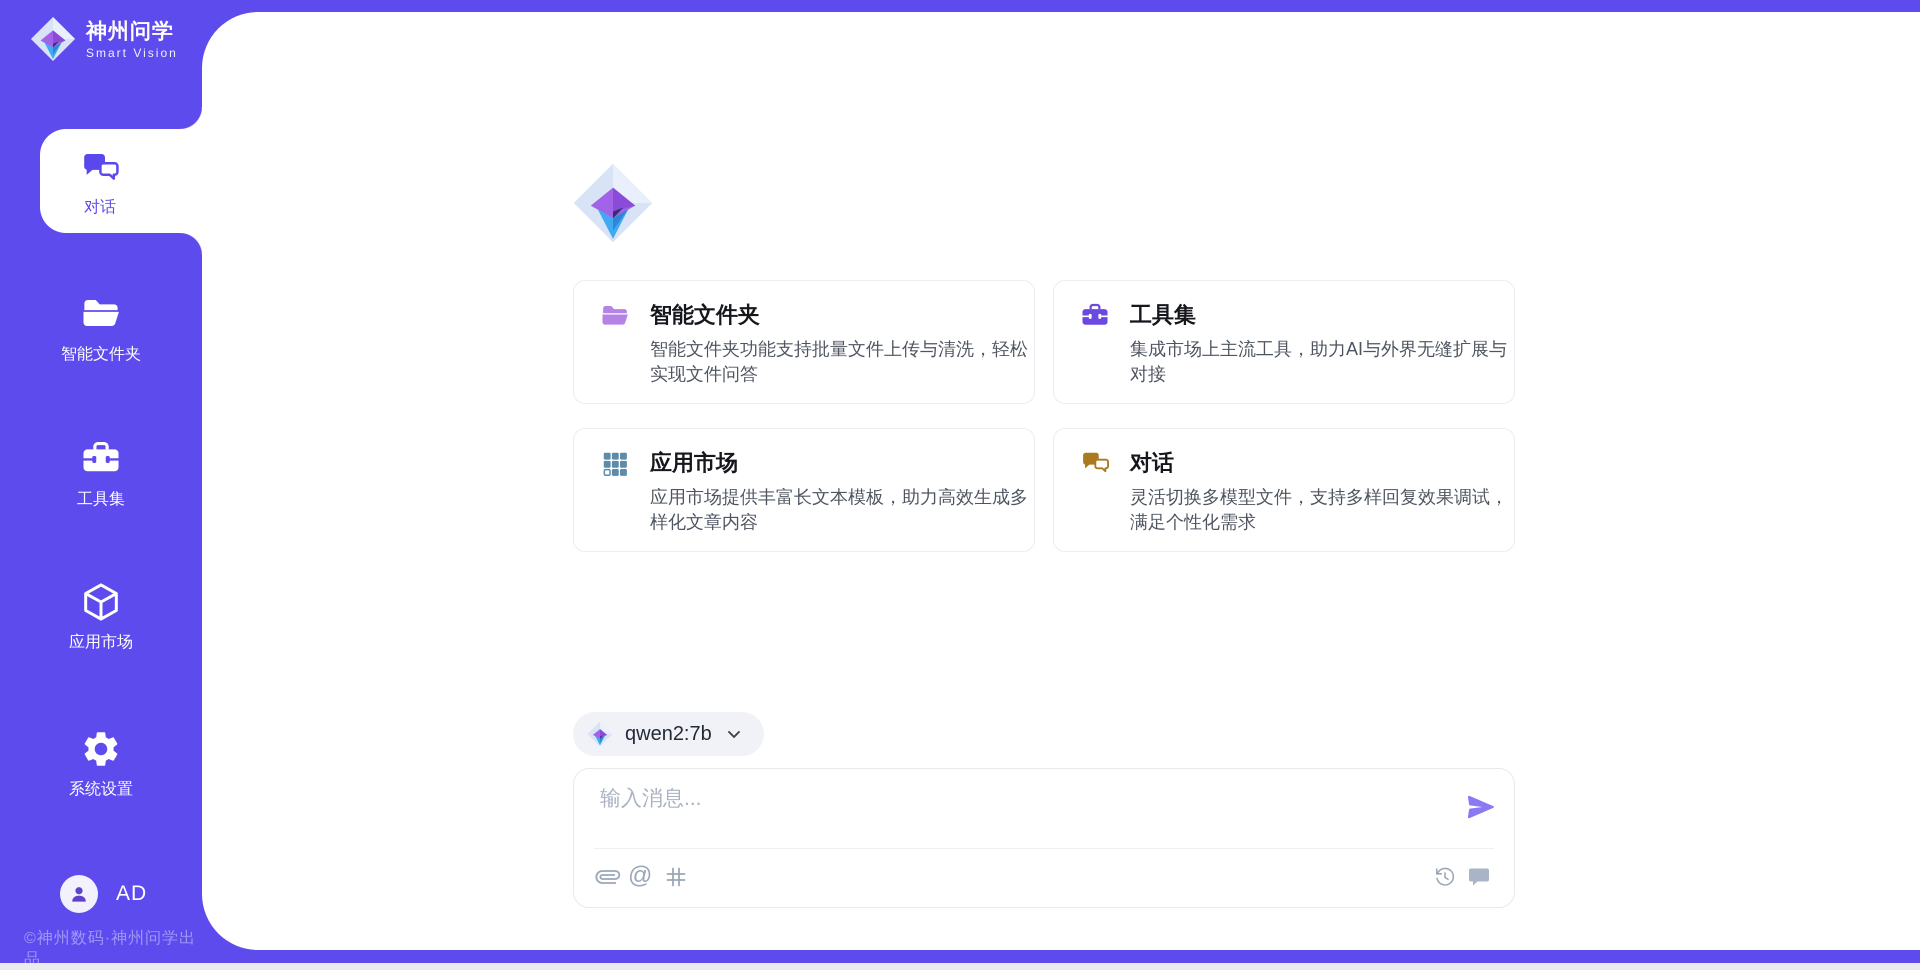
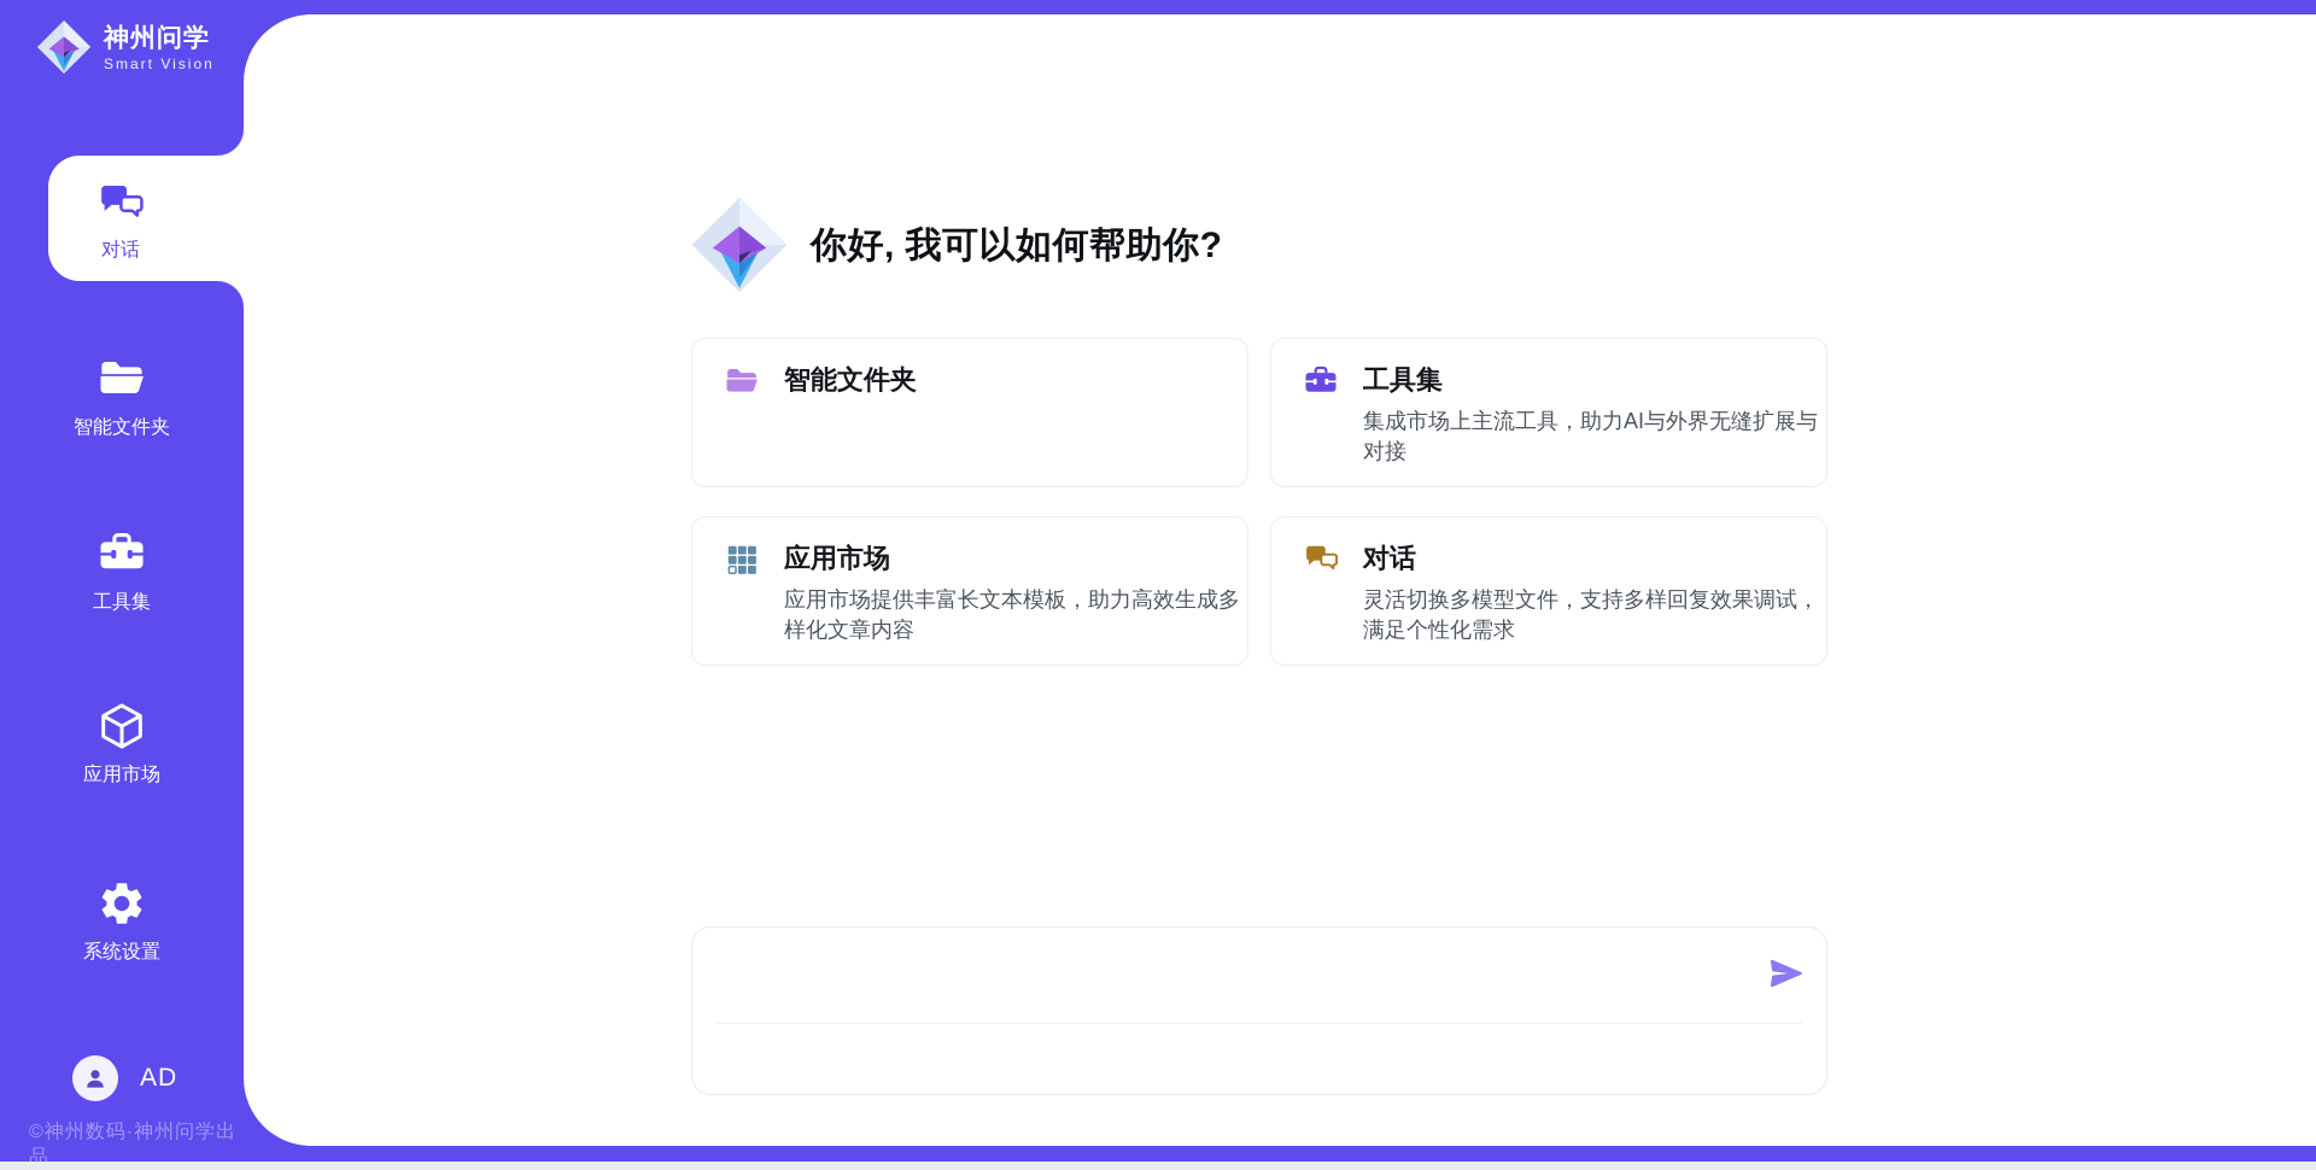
  神州问学
  Smart Vision
  对话
  智能文件夹
  工具集
  应用市场
  系统设置
  AD
  ©神州数码·神州问学出品
+ 你好, 我可以如何帮助你?
  智能文件夹
- 智能文件夹功能支持批量文件上传与清洗，轻松
- 实现文件问答
  工具集
  集成市场上主流工具，助力AI与外界无缝扩展与
  对接
  应用市场
  应用市场提供丰富长文本模板，助力高效生成多
  样化文章内容
  对话
  灵活切换多模型文件，支持多样回复效果调试，
  满足个性化需求
- qwen2:7b
- 输入消息...
- @
